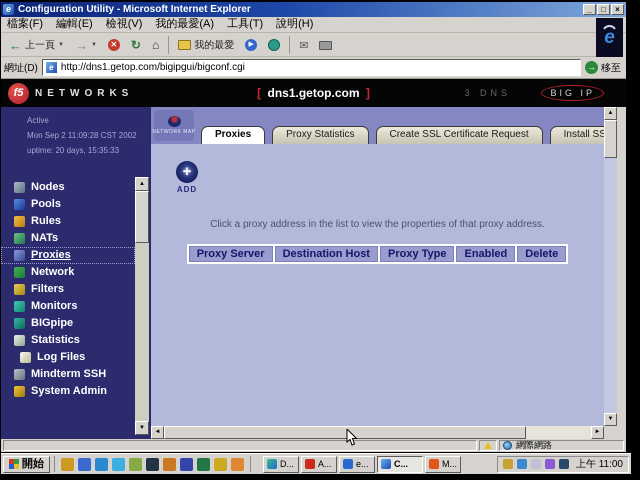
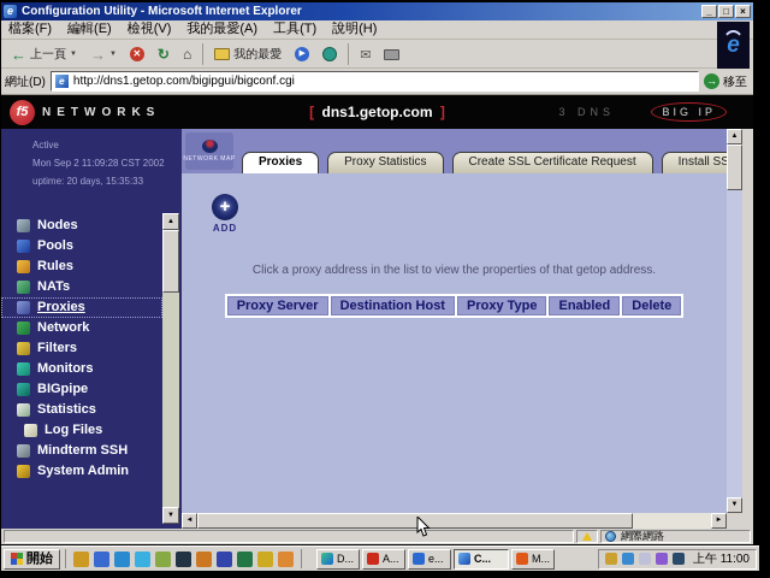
  e
  Configuration Utility - Microsoft Internet Explorer
  檔案(F)
  編輯(E)
  檢視(V)
  我的最愛(A)
  工具(T)
  說明(H)
  ←
  上一頁
  →
  ✕
  ↻
  ⌂
  我的最愛
  ✉
  e
  網址(D)
  e
  http://dns1.getop.com/bigipgui/bigconf.cgi
  →
  移至
  f5
  NETWORKS
  [ dns1.getop.com ]
  3 DNS
  BIG IP
  Active
  Mon Sep 2 11:09:28 CST 2002
  uptime: 20 days, 15:35:33
  Nodes
  Pools
  Rules
  NATs
  Proxies
  Network
  Filters
  Monitors
  BIGpipe
  Statistics
  Log Files
  Mindterm SSH
  System Admin
  Proxies
  Proxy Statistics
  Create SSL Certificate Request
  +
  ADD
- Click a proxy address in the list to view the properties of that proxy address.
+ Click a proxy address in the list to view the properties of that getop address.
  Proxy Server	Destination Host	Proxy Type	Enabled	Delete
  網際網路
  開始
  D...
  A...
  e...
  C...
  M...
  上午 11:00
